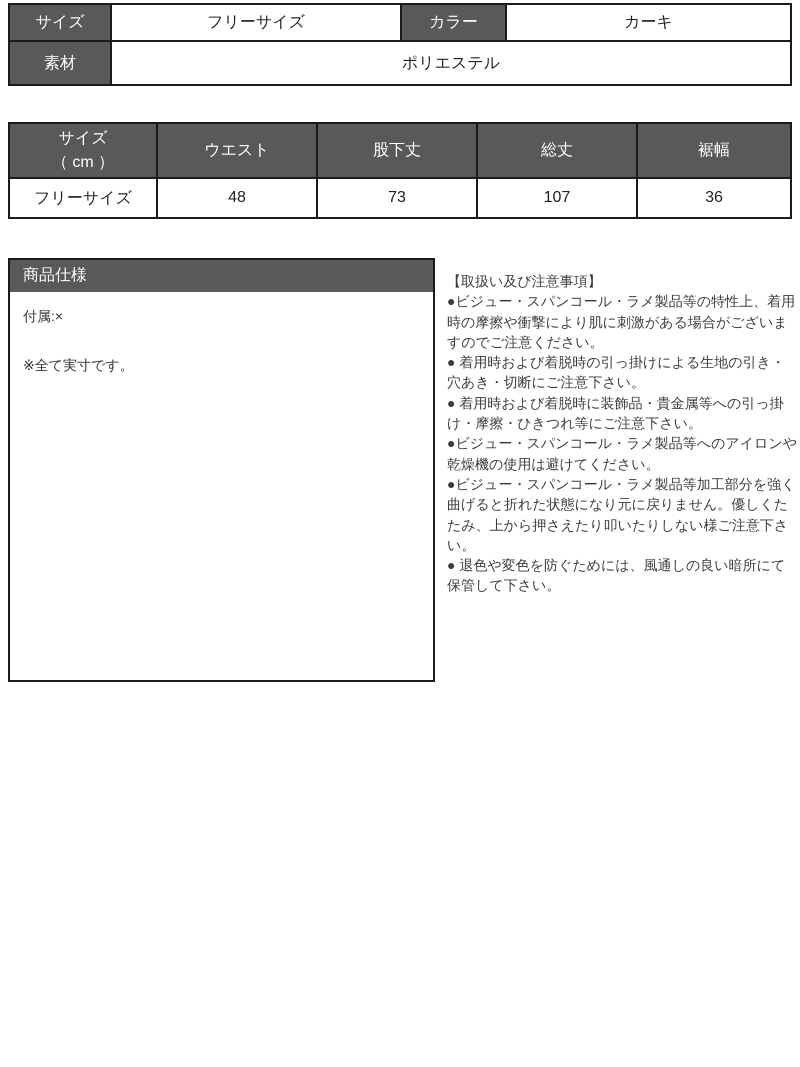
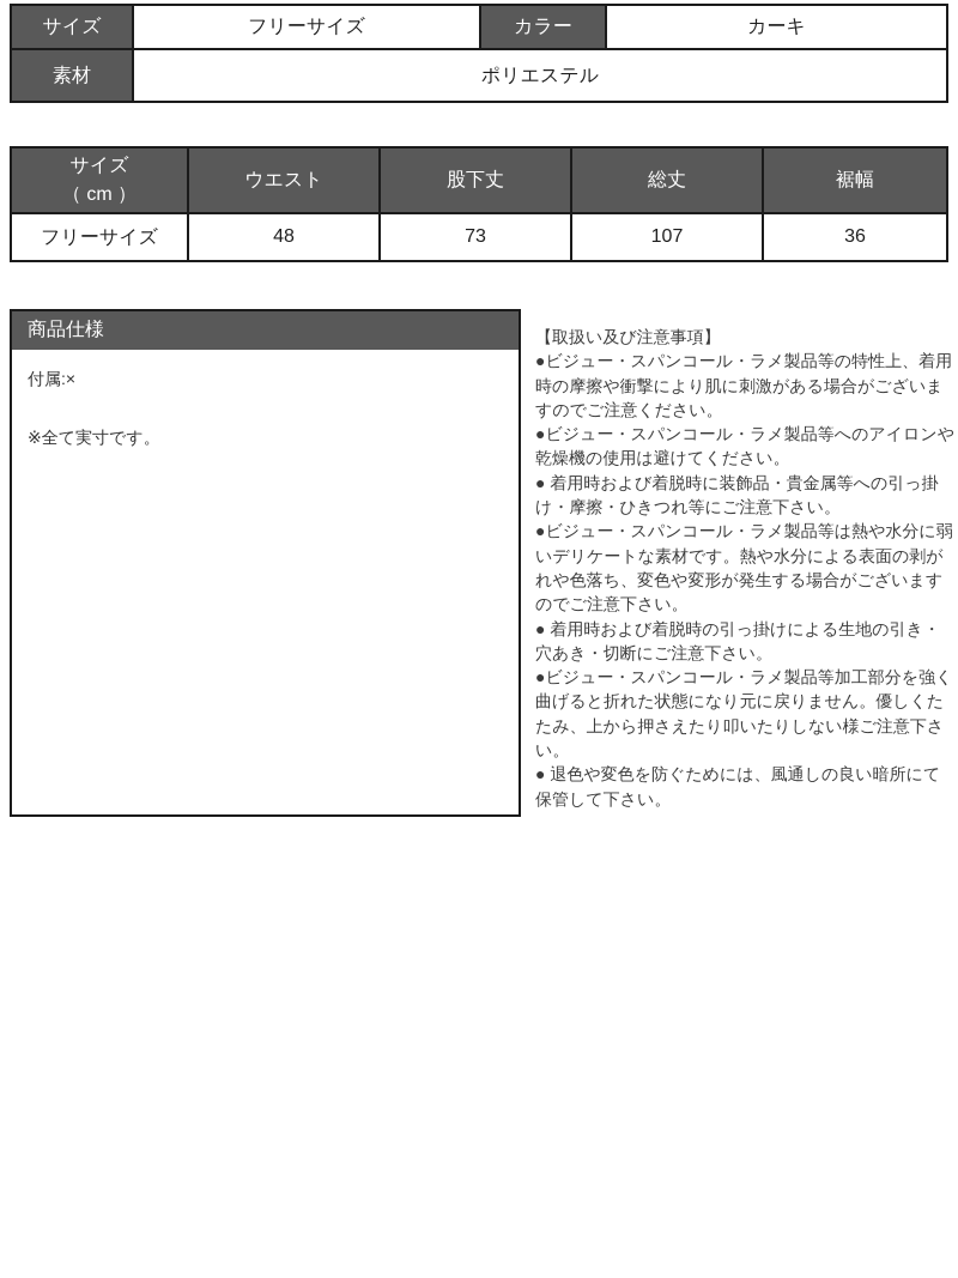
  サイズ	フリーサイズ	カラー	カーキ
  素材	ポリエステル
  サイズ （ cm ）	ウエスト	股下丈	総丈	裾幅
  フリーサイズ	48	73	107	36
  商品仕様
  付属:×
  ※全て実寸です。
  【取扱い及び注意事項】
  ●ビジュー・スパンコール・ラメ製品等の特性上、着用時の摩擦や衝撃により肌に刺激がある場合がございますのでご注意ください。
- ● 着用時および着脱時の引っ掛けによる生地の引き・穴あき・切断にご注意下さい。
+ ●ビジュー・スパンコール・ラメ製品等へのアイロンや乾燥機の使用は避けてください。
  ● 着用時および着脱時に装飾品・貴金属等への引っ掛け・摩擦・ひきつれ等にご注意下さい。
+ ●ビジュー・スパンコール・ラメ製品等は熱や水分に弱いデリケートな素材です。熱や水分による表面の剥がれや色落ち、変色や変形が発生する場合がございますのでご注意下さい。
- ●ビジュー・スパンコール・ラメ製品等へのアイロンや乾燥機の使用は避けてください。
+ ● 着用時および着脱時の引っ掛けによる生地の引き・穴あき・切断にご注意下さい。
  ●ビジュー・スパンコール・ラメ製品等加工部分を強く曲げると折れた状態になり元に戻りません。優しくたたみ、上から押さえたり叩いたりしない様ご注意下さい。
  ● 退色や変色を防ぐためには、風通しの良い暗所にて保管して下さい。
